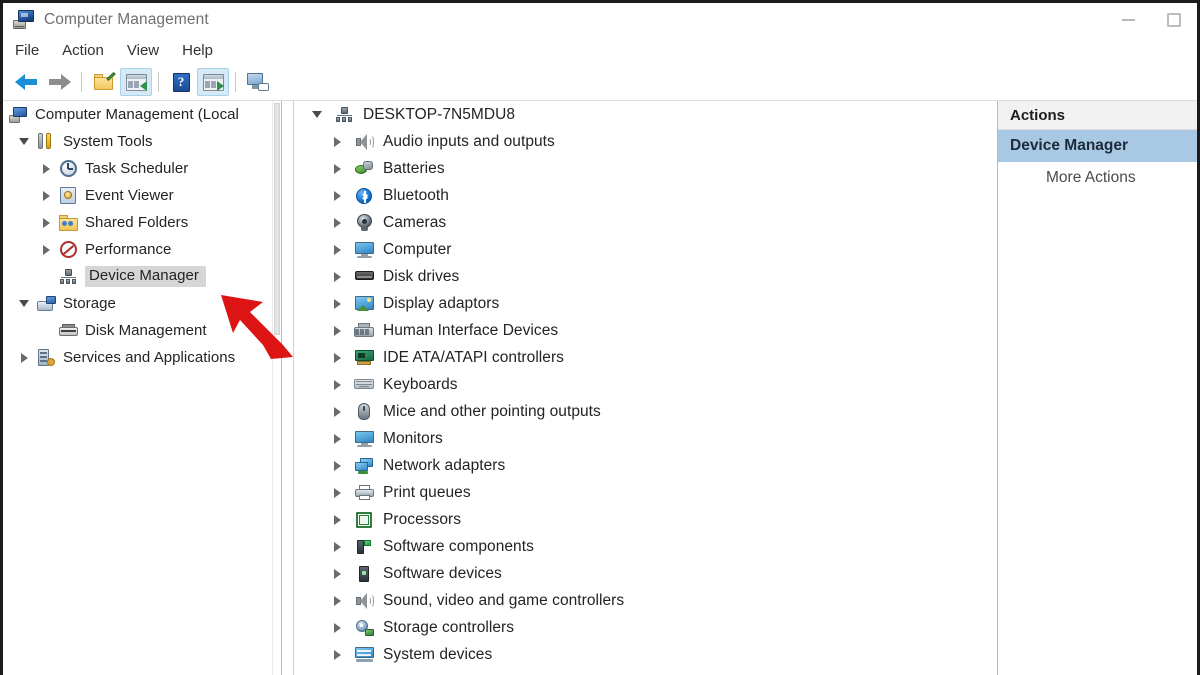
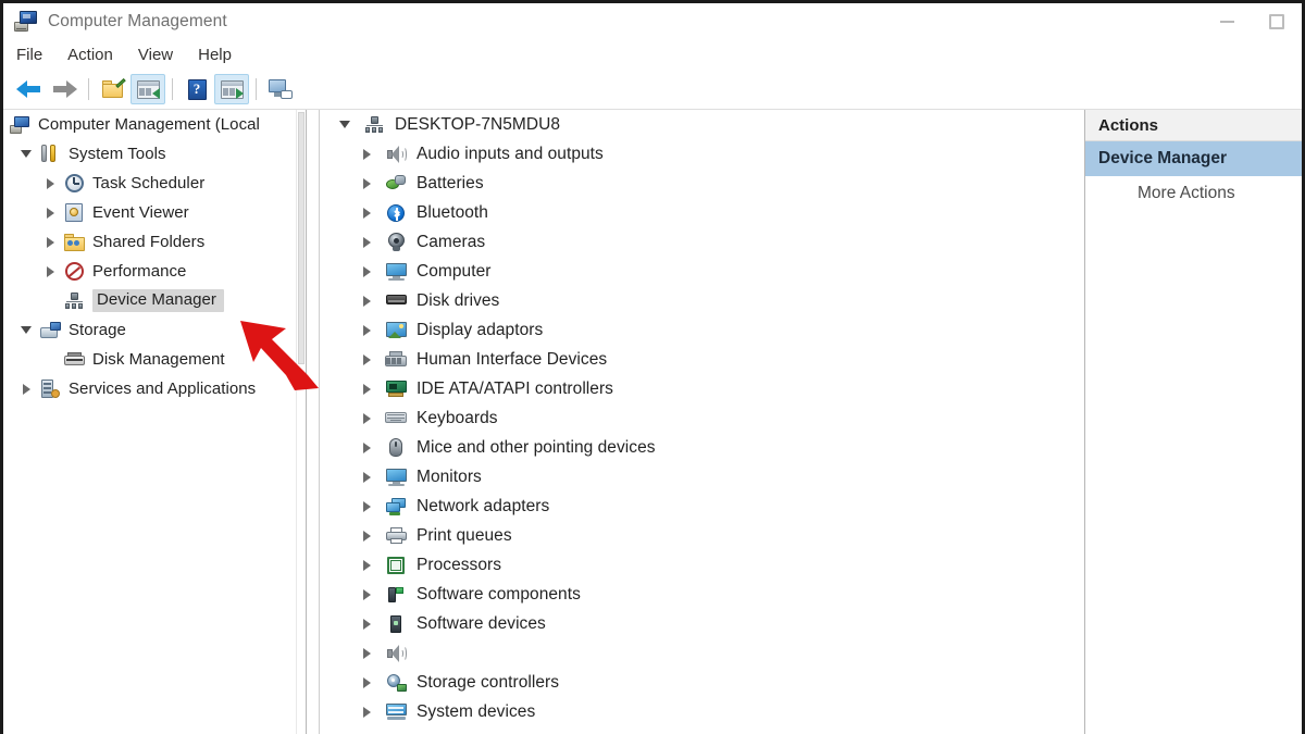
  Computer Management
  File
  Action
  View
  Help
  ?
  Computer Management (Local
  System Tools
  Task Scheduler
  Event Viewer
  Shared Folders
  Performance
  Device Manager
  Storage
  Disk Management
  Services and Applications
  DESKTOP-7N5MDU8
  Audio inputs and outputs
  Batteries
  Bluetooth
  Cameras
  Computer
  Disk drives
  Display adaptors
  Human Interface Devices
  IDE ATA/ATAPI controllers
  Keyboards
- Mice and other pointing outputs
+ Mice and other pointing devices
  Monitors
  Network adapters
  Print queues
  Processors
  Software components
  Software devices
- Sound, video and game controllers
  Storage controllers
  System devices
  Actions
  Device Manager
  More Actions
